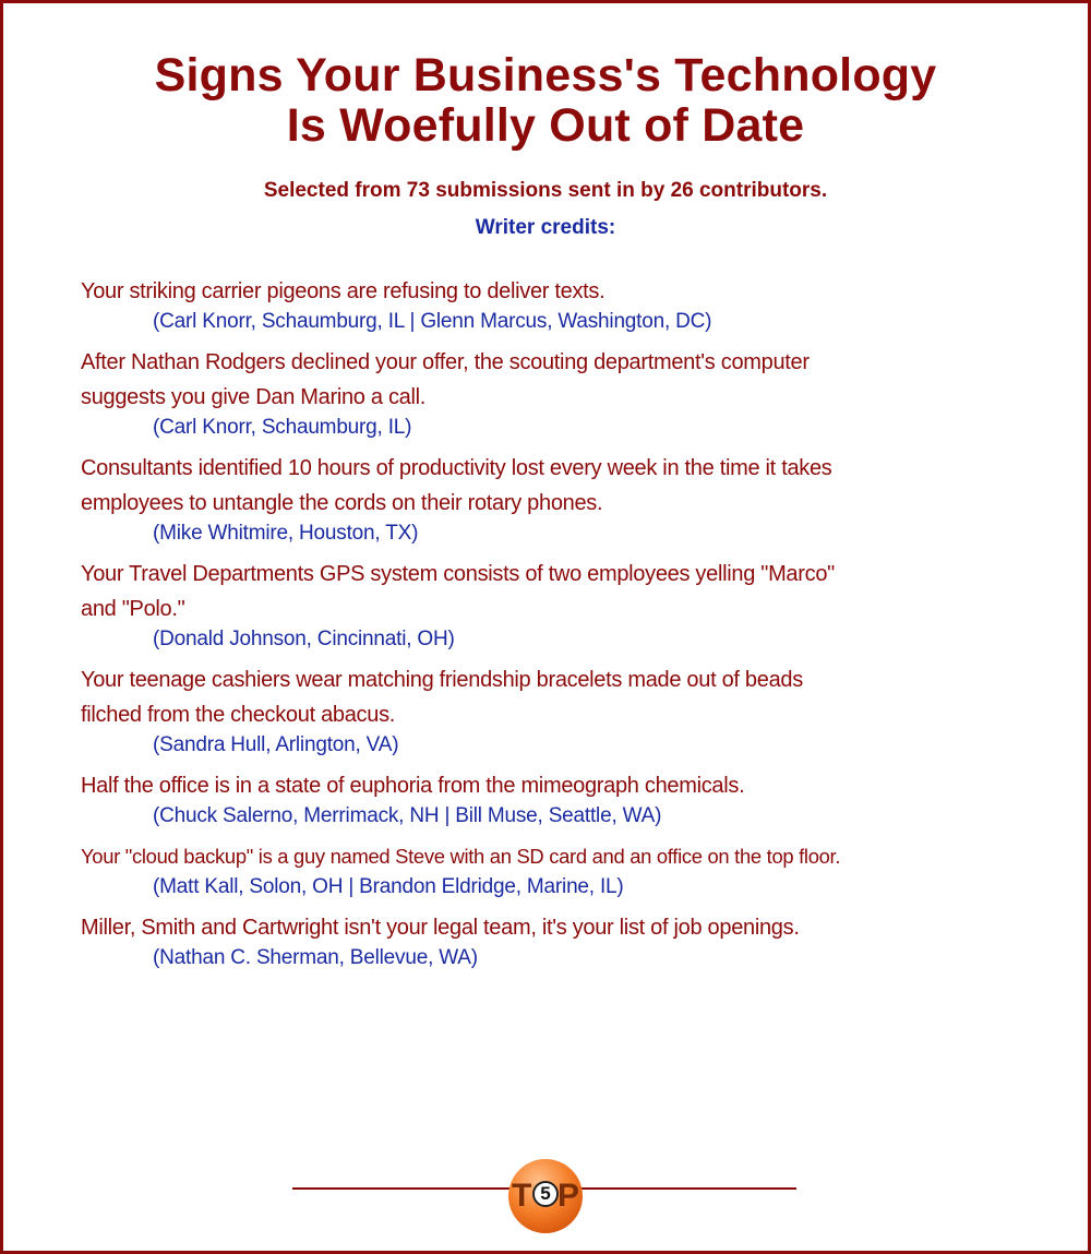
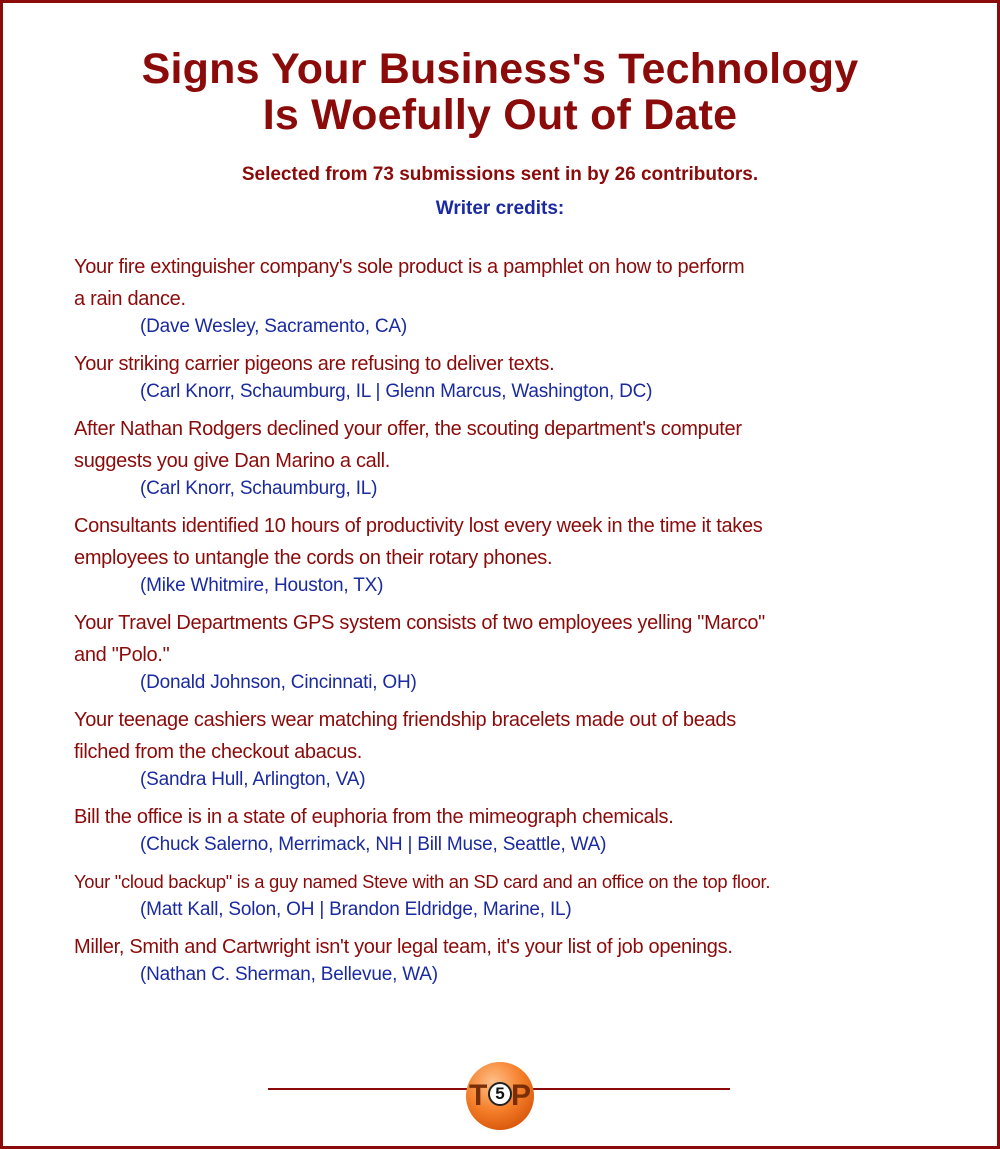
  Signs Your Business's Technology
  Is Woefully Out of Date
  Selected from 73 submissions sent in by 26 contributors.
  Writer credits:
+ Your fire extinguisher company's sole product is a pamphlet on how to perform
+ a rain dance.
+ (Dave Wesley, Sacramento, CA)
  Your striking carrier pigeons are refusing to deliver texts.
  (Carl Knorr, Schaumburg, IL | Glenn Marcus, Washington, DC)
  After Nathan Rodgers declined your offer, the scouting department's computer
  suggests you give Dan Marino a call.
  (Carl Knorr, Schaumburg, IL)
  Consultants identified 10 hours of productivity lost every week in the time it takes
  employees to untangle the cords on their rotary phones.
  (Mike Whitmire, Houston, TX)
  Your Travel Departments GPS system consists of two employees yelling "Marco"
  and "Polo."
  (Donald Johnson, Cincinnati, OH)
  Your teenage cashiers wear matching friendship bracelets made out of beads
  filched from the checkout abacus.
  (Sandra Hull, Arlington, VA)
- Half the office is in a state of euphoria from the mimeograph chemicals.
+ Bill the office is in a state of euphoria from the mimeograph chemicals.
  (Chuck Salerno, Merrimack, NH | Bill Muse, Seattle, WA)
  Your "cloud backup" is a guy named Steve with an SD card and an office on the top floor.
  (Matt Kall, Solon, OH | Brandon Eldridge, Marine, IL)
  Miller, Smith and Cartwright isn't your legal team, it's your list of job openings.
  (Nathan C. Sherman, Bellevue, WA)
  T
  P
  5
